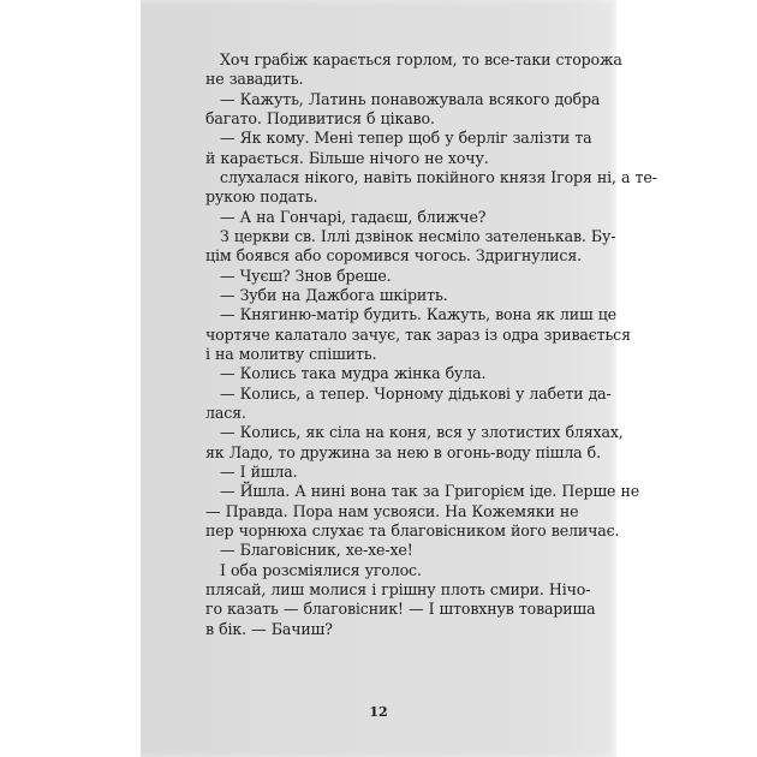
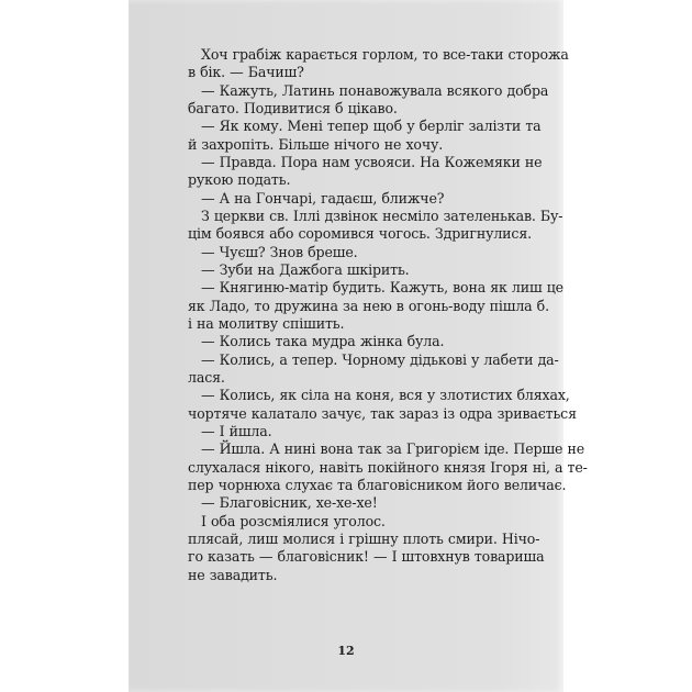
  Хоч грабіж карається горлом, то все-таки сторожа
- не завадить.
+ в бік. — Бачиш?
  — Кажуть, Латинь понавожувала всякого добра
  багато. Подивитися б цікаво.
  — Як кому. Мені тепер щоб у берліг залізти та
- й карається. Більше нічого не хочу.
+ й захропіть. Більше нічого не хочу.
- слухалася нікого, навіть покійного князя Ігоря ні, а те-
+ — Правда. Пора нам усвояси. На Кожемяки не
  рукою подать.
  — А на Гончарі, гадаєш, ближче?
  З церкви св. Іллі дзвінок несміло зателенькав. Бу-
  цім боявся або соромився чогось. Здригнулися.
  — Чуєш? Знов бреше.
  — Зуби на Дажбога шкірить.
  — Княгиню-матір будить. Кажуть, вона як лиш це
- чортяче калатало зачує, так зараз із одра зривається
+ як Ладо, то дружина за нею в огонь-воду пішла б.
  і на молитву спішить.
  — Колись така мудра жінка була.
  — Колись, а тепер. Чорному дідькові у лабети да-
  лася.
  — Колись, як сіла на коня, вся у злотистих бляхах,
- як Ладо, то дружина за нею в огонь-воду пішла б.
+ чортяче калатало зачує, так зараз із одра зривається
  — І йшла.
  — Йшла. А нині вона так за Григорієм іде. Перше не
- — Правда. Пора нам усвояси. На Кожемяки не
+ слухалася нікого, навіть покійного князя Ігоря ні, а те-
  пер чорнюха слухає та благовісником його величає.
  — Благовісник, хе-хе-хе!
  І оба розсміялися уголос.
  плясай, лиш молися і грішну плоть смири. Нічо-
  го казать — благовісник! — І штовхнув товариша
- в бік. — Бачиш?
+ не завадить.
  12
